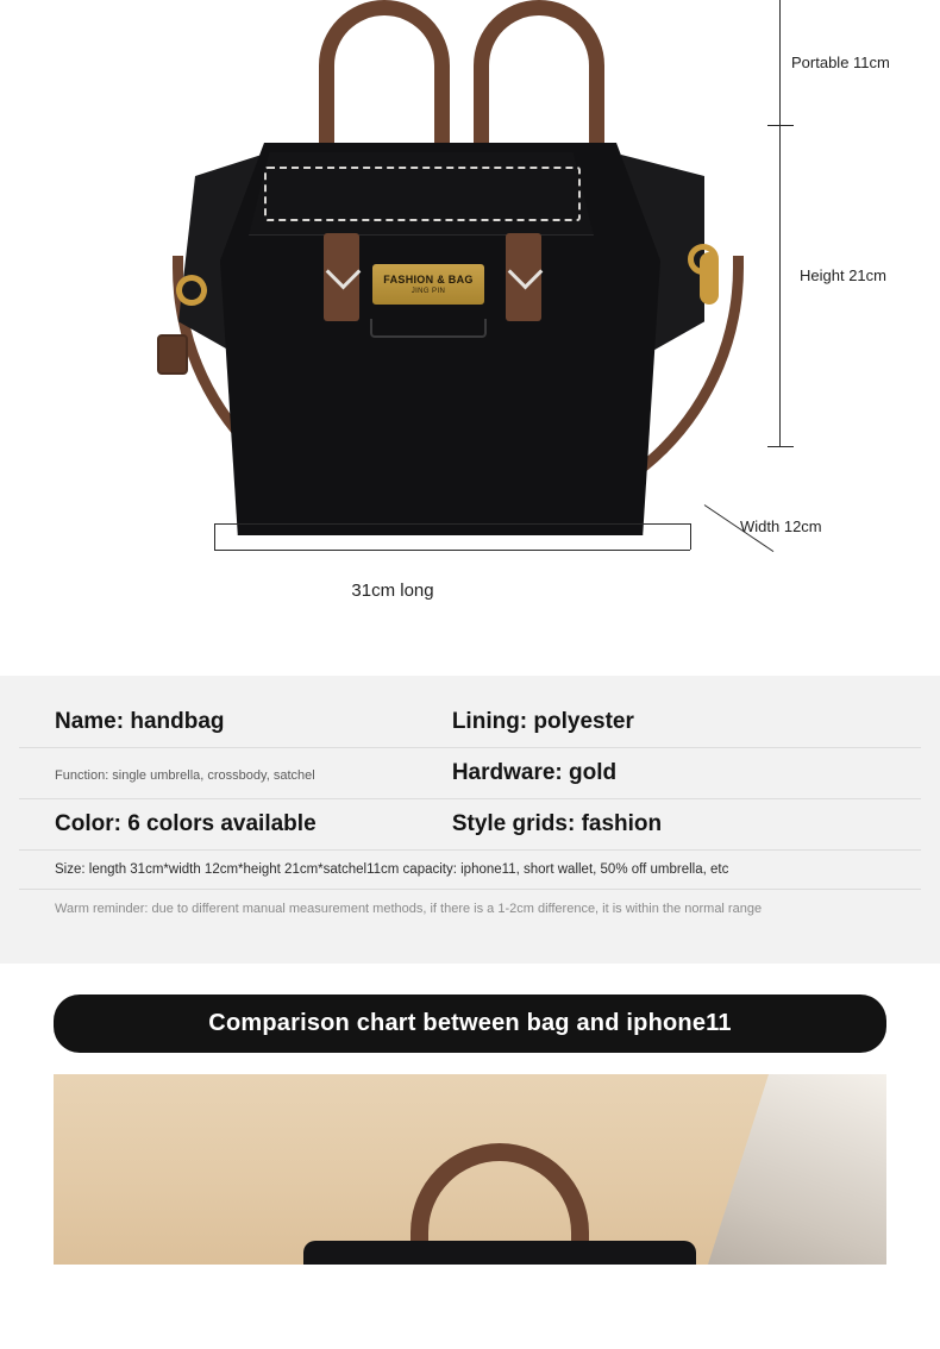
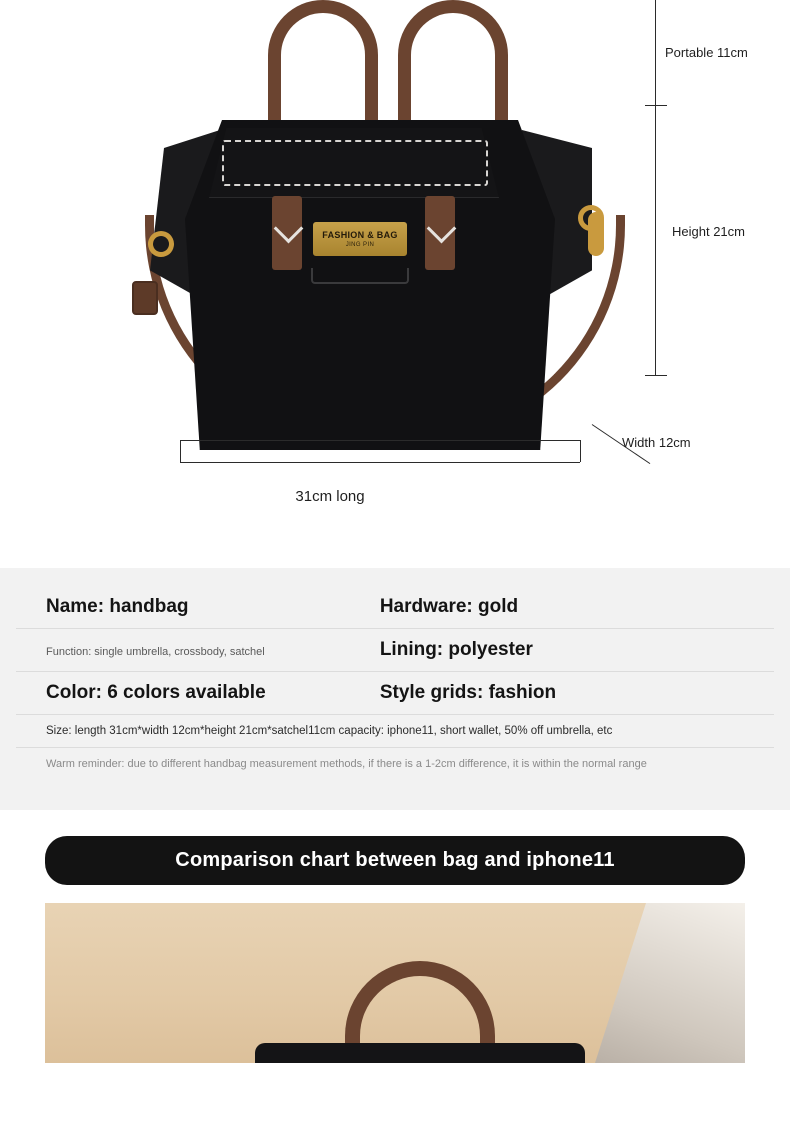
  FASHION & BAG
  Portable 11cm
  Height 21cm
  Width 12cm
  31cm long
  Name: handbag
- Lining: polyester
+ Hardware: gold
  Function: single umbrella, crossbody, satchel
- Hardware: gold
+ Lining: polyester
  Color: 6 colors available
  Style grids: fashion
  Size: length 31cm*width 12cm*height 21cm*satchel11cm capacity: iphone11, short wallet, 50% off umbrella, etc
- Warm reminder: due to different manual measurement methods, if there is a 1-2cm difference, it is within the normal range
+ Warm reminder: due to different handbag measurement methods, if there is a 1-2cm difference, it is within the normal range
  Comparison chart between bag and iphone11
